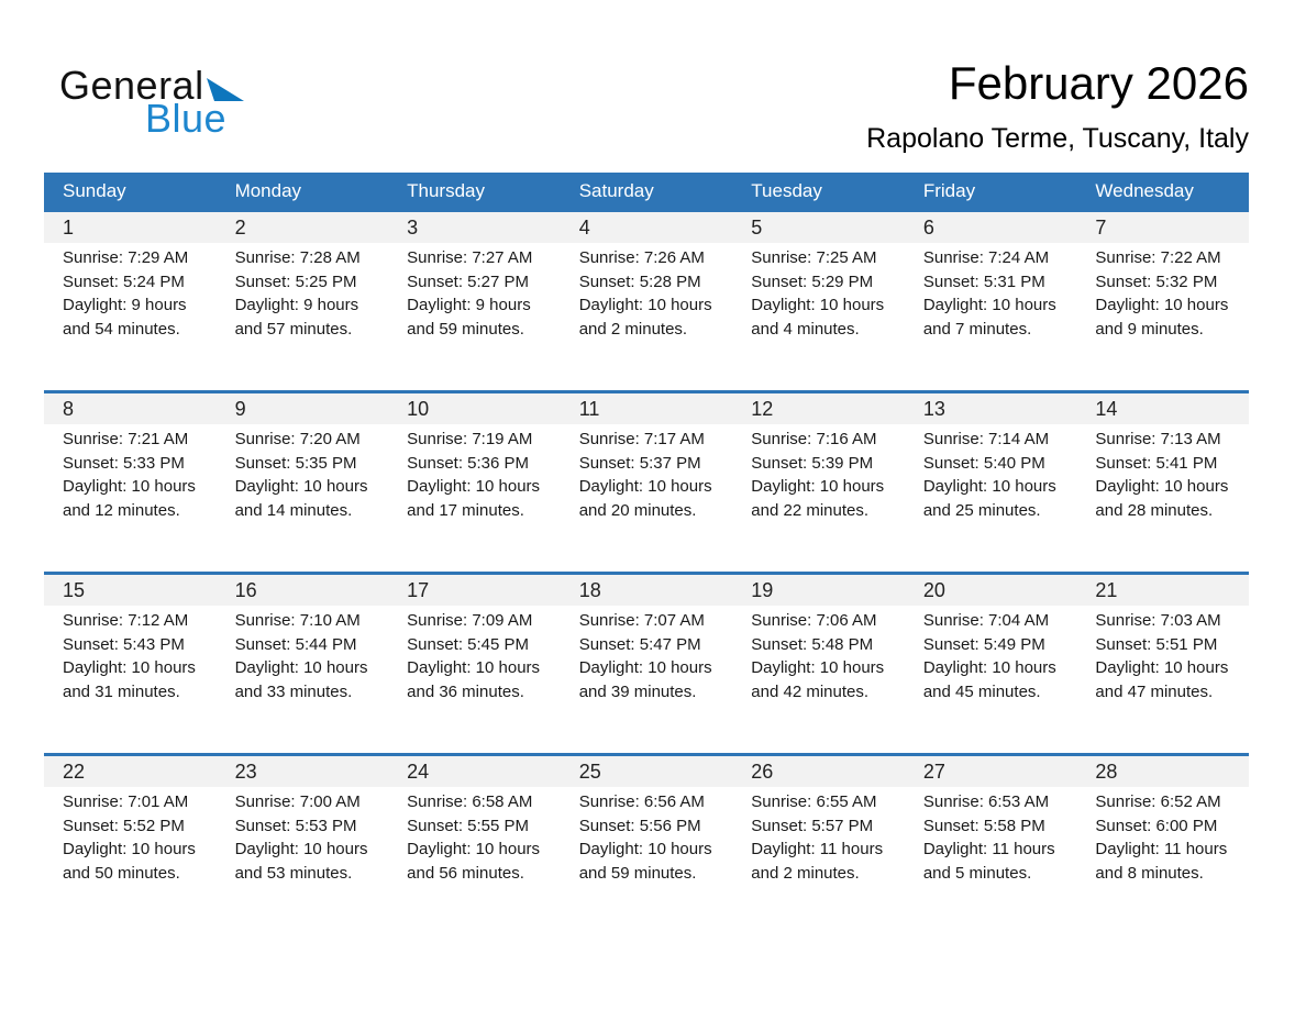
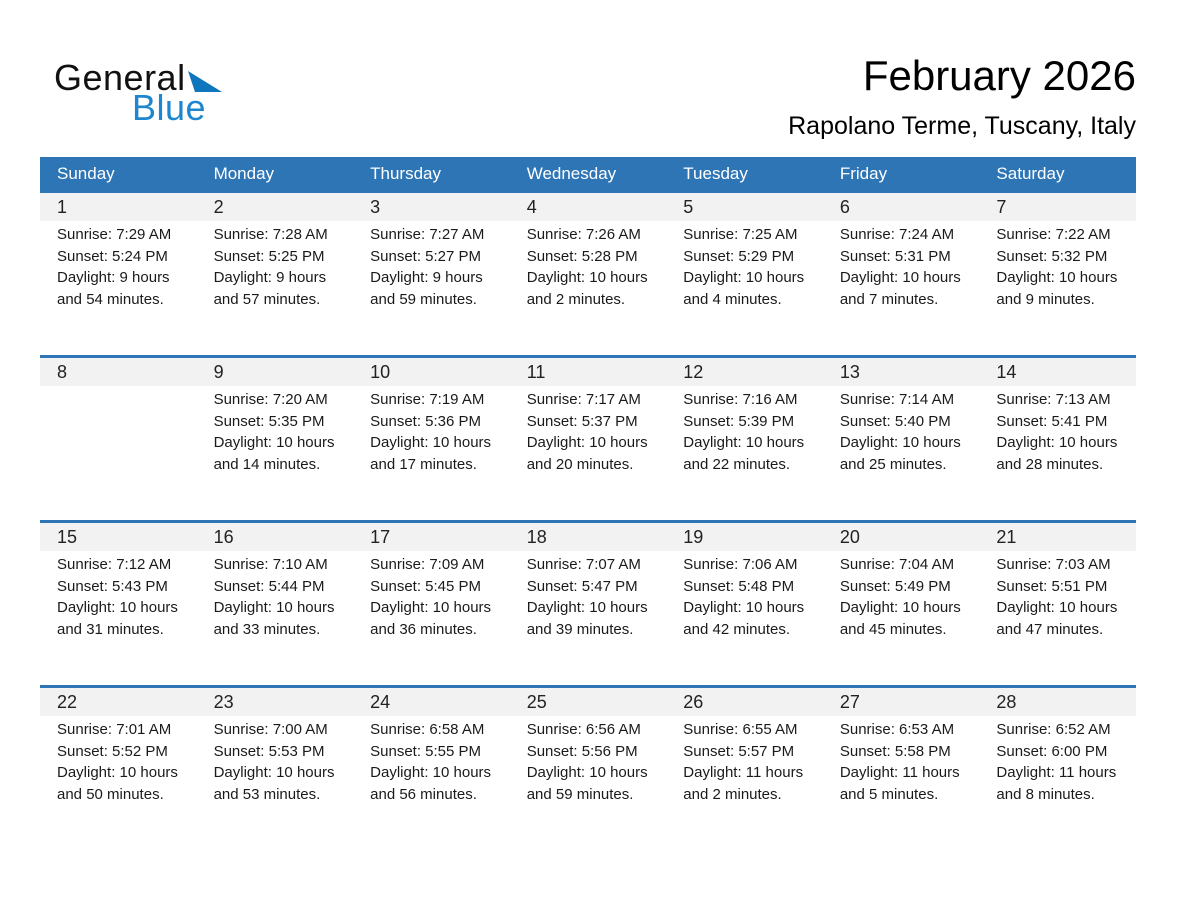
  General
  Blue
  February 2026
  Rapolano Terme, Tuscany, Italy
  Sunday
  Monday
  Thursday
- Saturday
+ Wednesday
  Tuesday
  Friday
- Wednesday
+ Saturday
  1
  Sunrise: 7:29 AM
  Sunset: 5:24 PM
  Daylight: 9 hours and 54 minutes.
  2
  Sunrise: 7:28 AM
  Sunset: 5:25 PM
  Daylight: 9 hours and 57 minutes.
  3
  Sunrise: 7:27 AM
  Sunset: 5:27 PM
  Daylight: 9 hours and 59 minutes.
  4
  Sunrise: 7:26 AM
  Sunset: 5:28 PM
  Daylight: 10 hours and 2 minutes.
  5
  Sunrise: 7:25 AM
  Sunset: 5:29 PM
  Daylight: 10 hours and 4 minutes.
  6
  Sunrise: 7:24 AM
  Sunset: 5:31 PM
  Daylight: 10 hours and 7 minutes.
  7
  Sunrise: 7:22 AM
  Sunset: 5:32 PM
  Daylight: 10 hours and 9 minutes.
  8
- Sunrise: 7:21 AM
- Sunset: 5:33 PM
- Daylight: 10 hours and 12 minutes.
  9
  Sunrise: 7:20 AM
  Sunset: 5:35 PM
  Daylight: 10 hours and 14 minutes.
  10
  Sunrise: 7:19 AM
  Sunset: 5:36 PM
  Daylight: 10 hours and 17 minutes.
  11
  Sunrise: 7:17 AM
  Sunset: 5:37 PM
  Daylight: 10 hours and 20 minutes.
  12
  Sunrise: 7:16 AM
  Sunset: 5:39 PM
  Daylight: 10 hours and 22 minutes.
  13
  Sunrise: 7:14 AM
  Sunset: 5:40 PM
  Daylight: 10 hours and 25 minutes.
  14
  Sunrise: 7:13 AM
  Sunset: 5:41 PM
  Daylight: 10 hours and 28 minutes.
  15
  Sunrise: 7:12 AM
  Sunset: 5:43 PM
  Daylight: 10 hours and 31 minutes.
  16
  Sunrise: 7:10 AM
  Sunset: 5:44 PM
  Daylight: 10 hours and 33 minutes.
  17
  Sunrise: 7:09 AM
  Sunset: 5:45 PM
  Daylight: 10 hours and 36 minutes.
  18
  Sunrise: 7:07 AM
  Sunset: 5:47 PM
  Daylight: 10 hours and 39 minutes.
  19
  Sunrise: 7:06 AM
  Sunset: 5:48 PM
  Daylight: 10 hours and 42 minutes.
  20
  Sunrise: 7:04 AM
  Sunset: 5:49 PM
  Daylight: 10 hours and 45 minutes.
  21
  Sunrise: 7:03 AM
  Sunset: 5:51 PM
  Daylight: 10 hours and 47 minutes.
  22
  Sunrise: 7:01 AM
  Sunset: 5:52 PM
  Daylight: 10 hours and 50 minutes.
  23
  Sunrise: 7:00 AM
  Sunset: 5:53 PM
  Daylight: 10 hours and 53 minutes.
  24
  Sunrise: 6:58 AM
  Sunset: 5:55 PM
  Daylight: 10 hours and 56 minutes.
  25
  Sunrise: 6:56 AM
  Sunset: 5:56 PM
  Daylight: 10 hours and 59 minutes.
  26
  Sunrise: 6:55 AM
  Sunset: 5:57 PM
  Daylight: 11 hours and 2 minutes.
  27
  Sunrise: 6:53 AM
  Sunset: 5:58 PM
  Daylight: 11 hours and 5 minutes.
  28
  Sunrise: 6:52 AM
  Sunset: 6:00 PM
  Daylight: 11 hours and 8 minutes.
